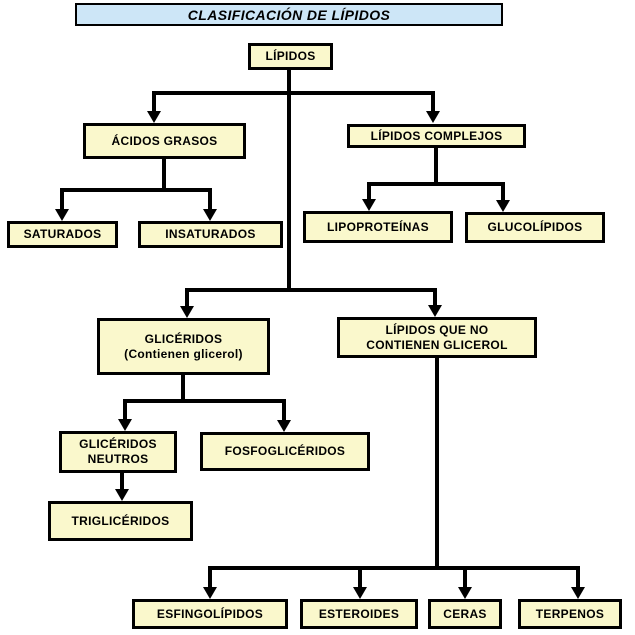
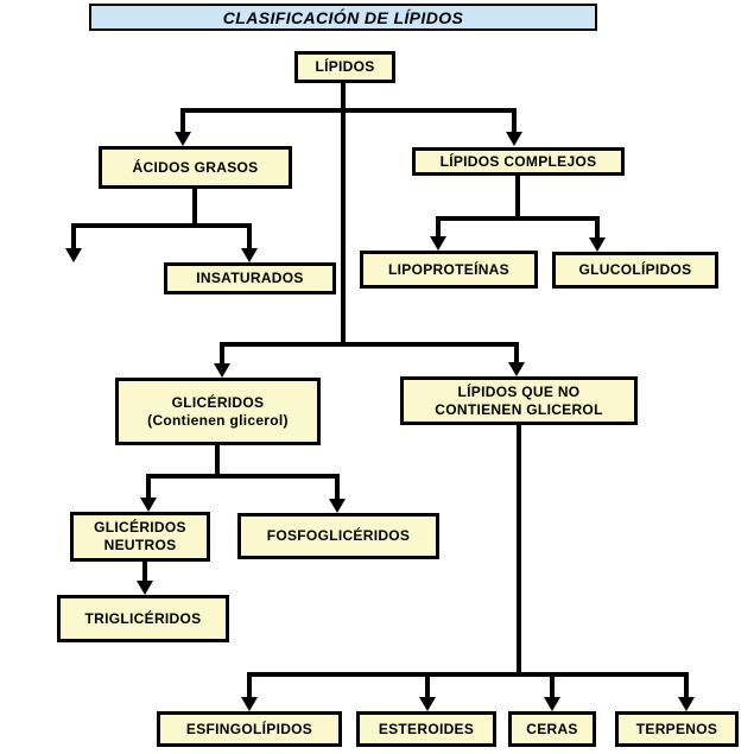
  CLASIFICACIÓN DE LÍPIDOS
  LÍPIDOS
  ÁCIDOS GRASOS
  LÍPIDOS COMPLEJOS
- SATURADOS
  INSATURADOS
  LIPOPROTEÍNAS
  GLUCOLÍPIDOS
  GLICÉRIDOS
  (Contienen glicerol)
  LÍPIDOS QUE NO
  CONTIENEN GLICEROL
  GLICÉRIDOS
  NEUTROS
  FOSFOGLICÉRIDOS
  TRIGLICÉRIDOS
  ESFINGOLÍPIDOS
  ESTEROIDES
  CERAS
  TERPENOS
